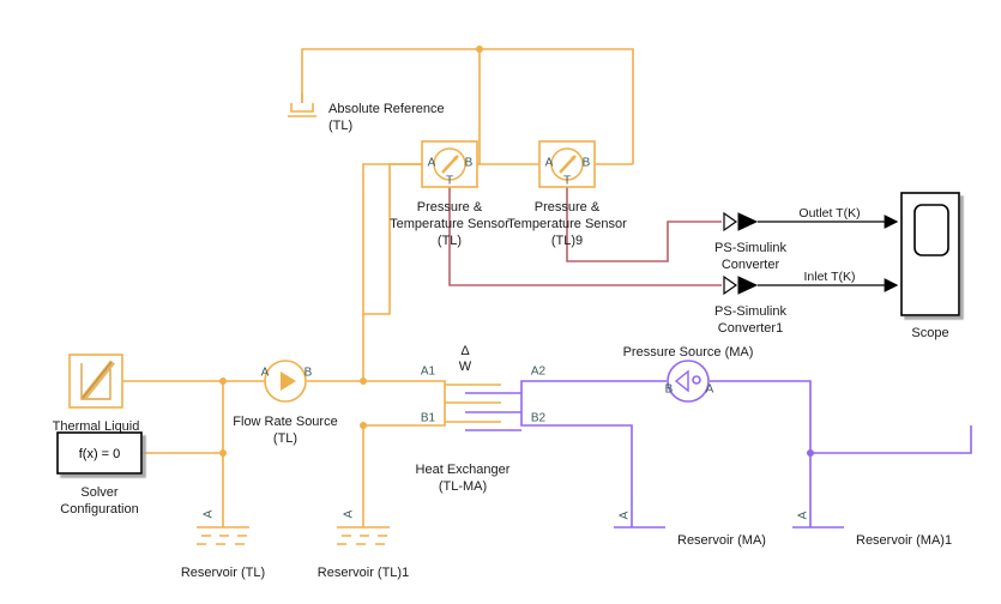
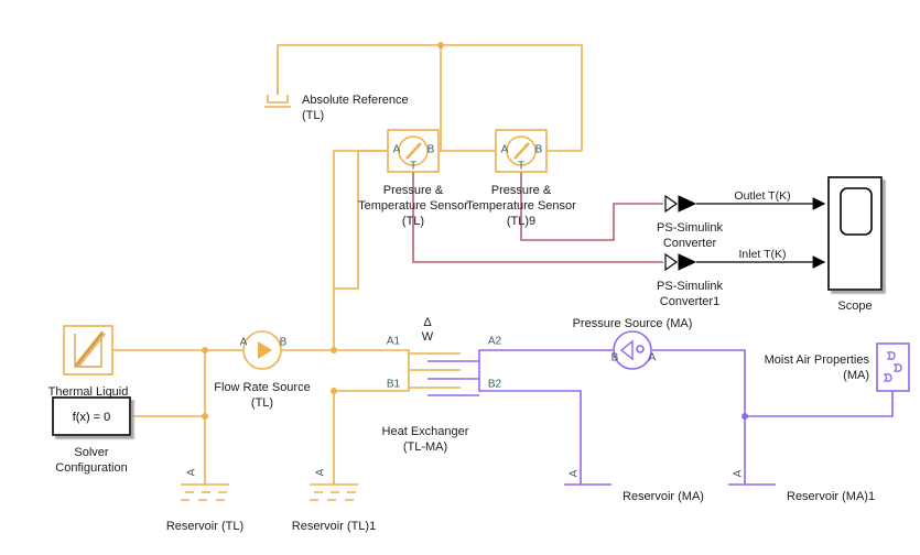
  Absolute Reference
  (TL)
  A
  B
  T
  Pressure &
  Temperature Sensor
  (TL)
  A
  B
  T
  Pressure &
  Temperature Sensor
  (TL)9
  PS-Simulink
  Converter
  PS-Simulink
  Converter1
  Outlet T(K)
  Inlet T(K)
  Scope
  Thermal Liquid
  f(x) = 0
  Solver
  Configuration
  A
  B
  Flow Rate Source
  (TL)
  Δ
  W
  A1
  B1
  A2
  B2
  Heat Exchanger
  (TL-MA)
  B
  A
  Pressure Source (MA)
+ Moist Air Properties
+ (MA)
  Reservoir (TL)
  Reservoir (TL)1
  Reservoir (MA)
  Reservoir (MA)1
